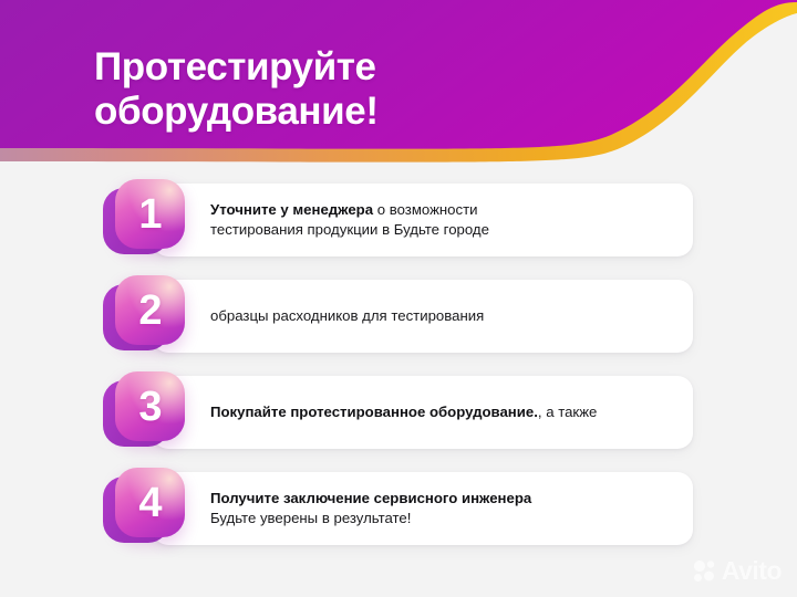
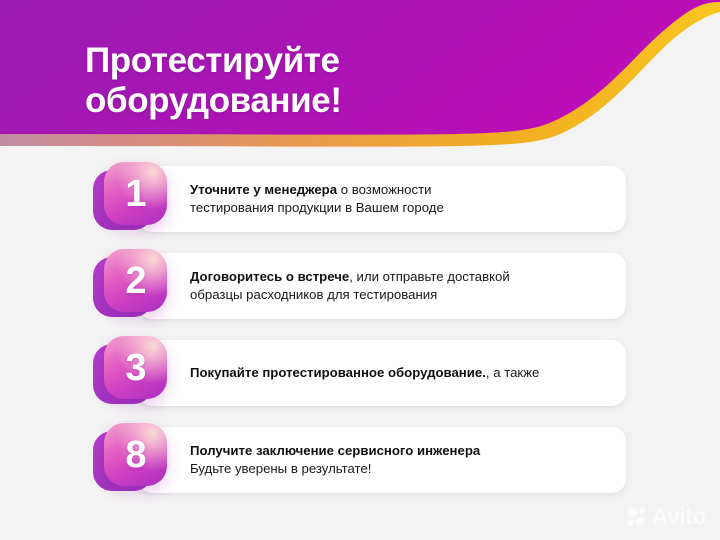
  Протестируйте
  оборудование!
  Уточните у менеджера о возможности
- тестирования продукции в Будьте городе
+ тестирования продукции в Вашем городе
  1
+ Договоритесь о встрече, или отправьте доставкой
  образцы расходников для тестирования
  2
  Покупайте протестированное оборудование., а также
  3
  Получите заключение сервисного инженера
  Будьте уверены в результате!
- 4
+ 8
